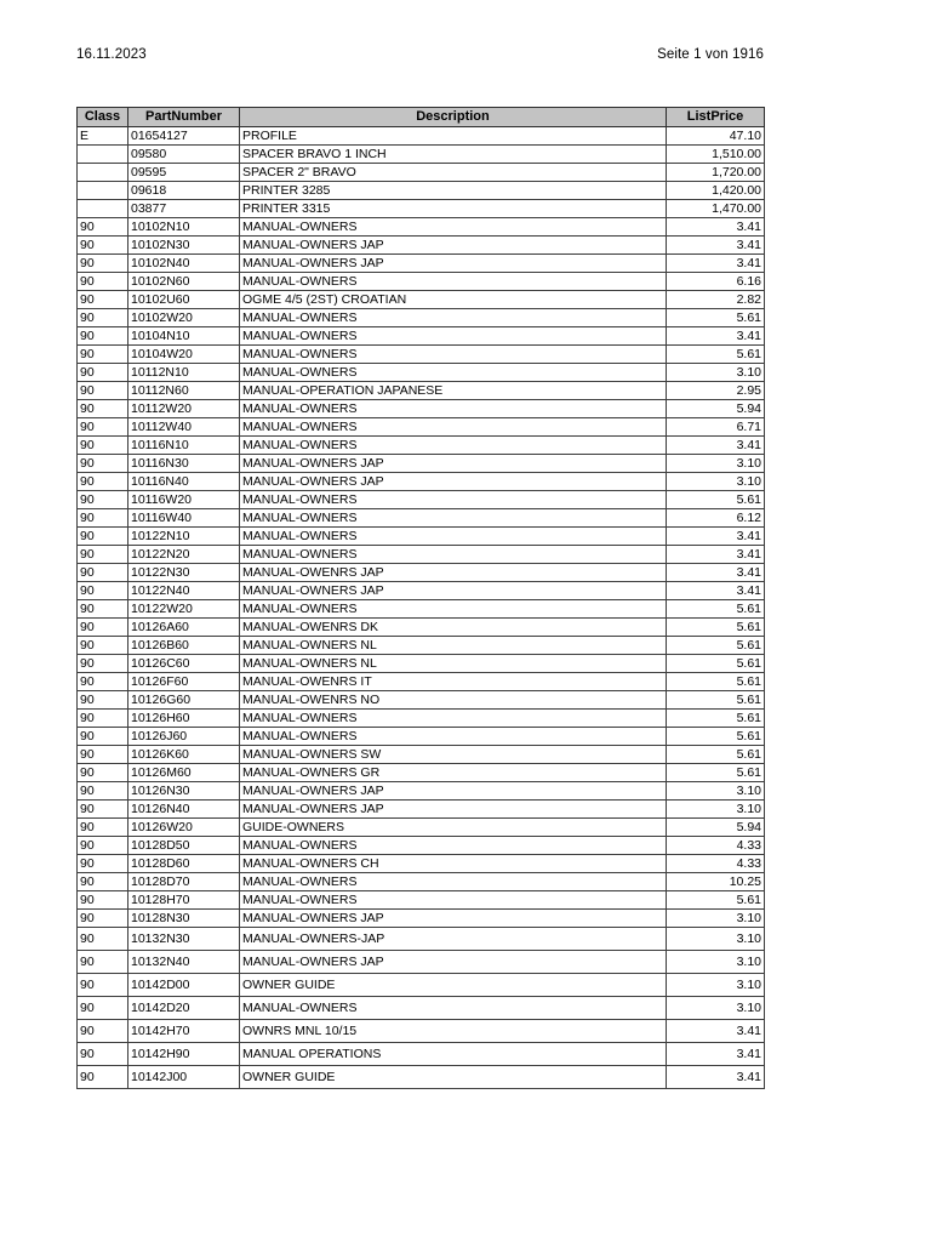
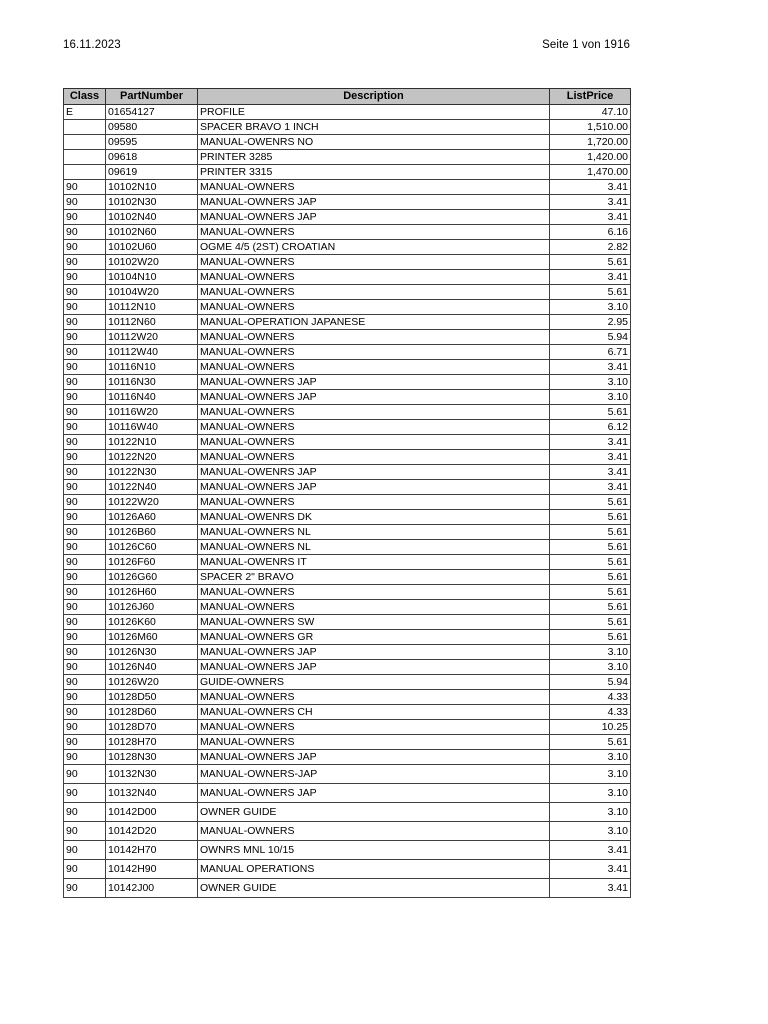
  16.11.2023
  Seite 1 von 1916
  Class	PartNumber	Description	ListPrice
  E	01654127	PROFILE	47.10
  	09580	SPACER BRAVO 1 INCH	1,510.00
- 	09595	SPACER 2" BRAVO	1,720.00
+ 	09595	MANUAL-OWENRS NO	1,720.00
  	09618	PRINTER 3285	1,420.00
- 	03877	PRINTER 3315	1,470.00
+ 	09619	PRINTER 3315	1,470.00
  90	10102N10	MANUAL-OWNERS	3.41
  90	10102N30	MANUAL-OWNERS JAP	3.41
  90	10102N40	MANUAL-OWNERS JAP	3.41
  90	10102N60	MANUAL-OWNERS	6.16
  90	10102U60	OGME 4/5 (2ST) CROATIAN	2.82
  90	10102W20	MANUAL-OWNERS	5.61
  90	10104N10	MANUAL-OWNERS	3.41
  90	10104W20	MANUAL-OWNERS	5.61
  90	10112N10	MANUAL-OWNERS	3.10
  90	10112N60	MANUAL-OPERATION JAPANESE	2.95
  90	10112W20	MANUAL-OWNERS	5.94
  90	10112W40	MANUAL-OWNERS	6.71
  90	10116N10	MANUAL-OWNERS	3.41
  90	10116N30	MANUAL-OWNERS JAP	3.10
  90	10116N40	MANUAL-OWNERS JAP	3.10
  90	10116W20	MANUAL-OWNERS	5.61
  90	10116W40	MANUAL-OWNERS	6.12
  90	10122N10	MANUAL-OWNERS	3.41
  90	10122N20	MANUAL-OWNERS	3.41
  90	10122N30	MANUAL-OWENRS JAP	3.41
  90	10122N40	MANUAL-OWNERS JAP	3.41
  90	10122W20	MANUAL-OWNERS	5.61
  90	10126A60	MANUAL-OWENRS DK	5.61
  90	10126B60	MANUAL-OWNERS NL	5.61
  90	10126C60	MANUAL-OWNERS NL	5.61
  90	10126F60	MANUAL-OWENRS IT	5.61
- 90	10126G60	MANUAL-OWENRS NO	5.61
+ 90	10126G60	SPACER 2" BRAVO	5.61
  90	10126H60	MANUAL-OWNERS	5.61
  90	10126J60	MANUAL-OWNERS	5.61
  90	10126K60	MANUAL-OWNERS SW	5.61
  90	10126M60	MANUAL-OWNERS GR	5.61
  90	10126N30	MANUAL-OWNERS JAP	3.10
  90	10126N40	MANUAL-OWNERS JAP	3.10
  90	10126W20	GUIDE-OWNERS	5.94
  90	10128D50	MANUAL-OWNERS	4.33
  90	10128D60	MANUAL-OWNERS CH	4.33
  90	10128D70	MANUAL-OWNERS	10.25
  90	10128H70	MANUAL-OWNERS	5.61
  90	10128N30	MANUAL-OWNERS JAP	3.10
  90	10132N30	MANUAL-OWNERS-JAP	3.10
  90	10132N40	MANUAL-OWNERS JAP	3.10
  90	10142D00	OWNER GUIDE	3.10
  90	10142D20	MANUAL-OWNERS	3.10
  90	10142H70	OWNRS MNL 10/15	3.41
  90	10142H90	MANUAL OPERATIONS	3.41
  90	10142J00	OWNER GUIDE	3.41
